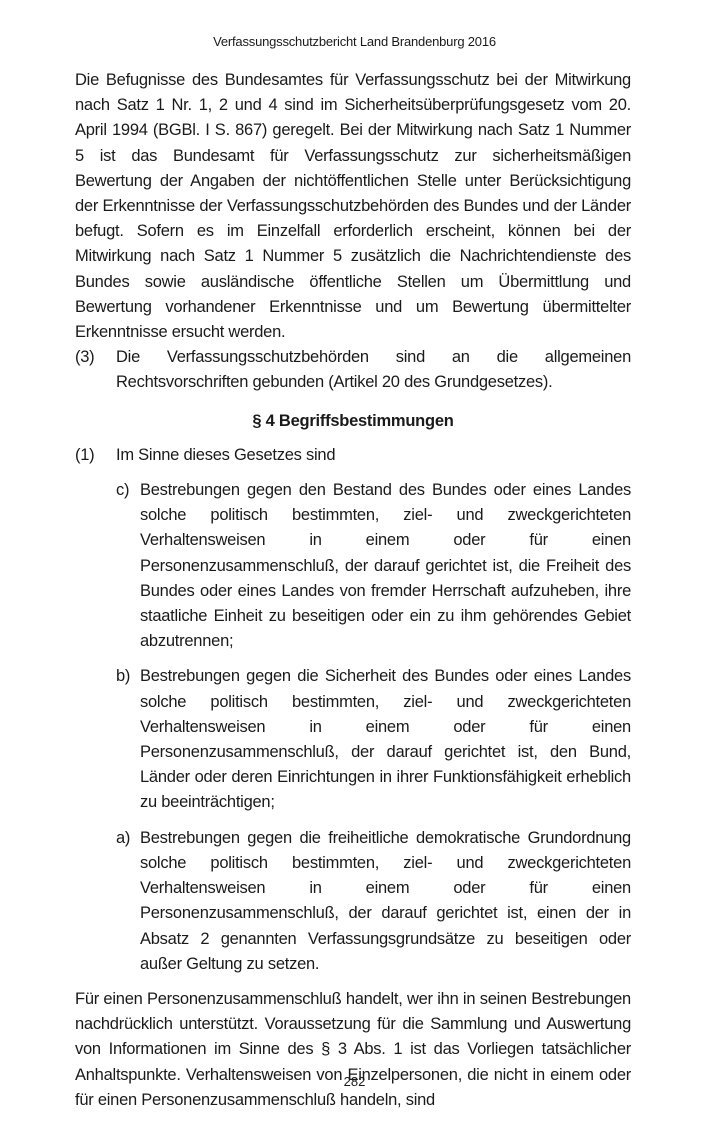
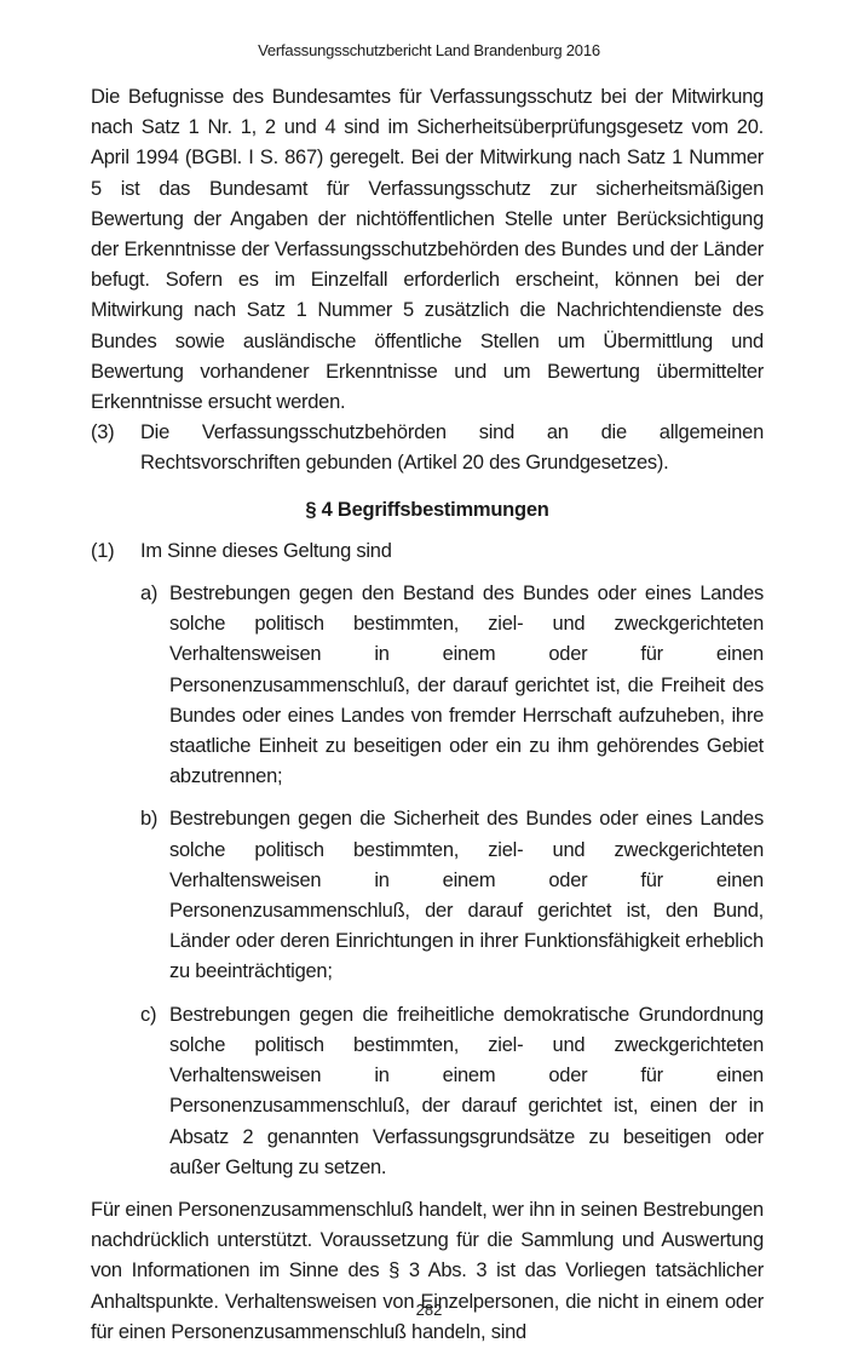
  Verfassungsschutzbericht Land Brandenburg 2016
  Die Befugnisse des Bundesamtes für Verfassungsschutz bei der Mitwirkung nach Satz 1 Nr. 1, 2 und 4 sind im Sicherheitsüberprüfungsgesetz vom 20. April 1994 (BGBl. I S. 867) geregelt. Bei der Mitwirkung nach Satz 1 Nummer 5 ist das Bundesamt für Verfassungsschutz zur sicherheitsmäßigen Bewertung der Angaben der nichtöffentlichen Stelle unter Berücksichtigung der Erkenntnisse der Verfassungsschutzbehörden des Bundes und der Länder befugt. Sofern es im Einzelfall erforderlich erscheint, können bei der Mitwirkung nach Satz 1 Nummer 5 zusätzlich die Nachrichtendienste des Bundes sowie ausländische öffentliche Stellen um Übermittlung und Bewertung vorhandener Erkenntnisse und um Bewertung übermittelter Erkenntnisse ersucht werden.
  (3)
  Die Verfassungsschutzbehörden sind an die allgemeinen Rechtsvorschriften gebunden (Artikel 20 des Grundgesetzes).
  § 4 Begriffsbestimmungen
  (1)
- Im Sinne dieses Gesetzes sind
+ Im Sinne dieses Geltung sind
- c)
+ a)
  Bestrebungen gegen den Bestand des Bundes oder eines Landes solche politisch bestimmten, ziel- und zweckgerichteten Verhaltensweisen in einem oder für einen Personenzusammenschluß, der darauf gerichtet ist, die Freiheit des Bundes oder eines Landes von fremder Herrschaft aufzuheben, ihre staatliche Einheit zu beseitigen oder ein zu ihm gehörendes Gebiet abzutrennen;
  b)
  Bestrebungen gegen die Sicherheit des Bundes oder eines Landes solche politisch bestimmten, ziel- und zweckgerichteten Verhaltensweisen in einem oder für einen Personenzusammenschluß, der darauf gerichtet ist, den Bund, Länder oder deren Einrichtungen in ihrer Funktionsfähigkeit erheblich zu beeinträchtigen;
- a)
+ c)
  Bestrebungen gegen die freiheitliche demokratische Grundordnung solche politisch bestimmten, ziel- und zweckgerichteten Verhaltensweisen in einem oder für einen Personenzusammenschluß, der darauf gerichtet ist, einen der in Absatz 2 genannten Verfassungsgrundsätze zu beseitigen oder außer Geltung zu setzen.
- Für einen Personenzusammenschluß handelt, wer ihn in seinen Bestrebungen nachdrücklich unterstützt. Voraussetzung für die Sammlung und Auswertung von Informationen im Sinne des § 3 Abs. 1 ist das Vorliegen tatsächlicher Anhaltspunkte. Verhaltensweisen von Einzelpersonen, die nicht in einem oder für einen Personenzusammenschluß handeln, sind
+ Für einen Personenzusammenschluß handelt, wer ihn in seinen Bestrebungen nachdrücklich unterstützt. Voraussetzung für die Sammlung und Auswertung von Informationen im Sinne des § 3 Abs. 3 ist das Vorliegen tatsächlicher Anhaltspunkte. Verhaltensweisen von Einzelpersonen, die nicht in einem oder für einen Personenzusammenschluß handeln, sind
  282
